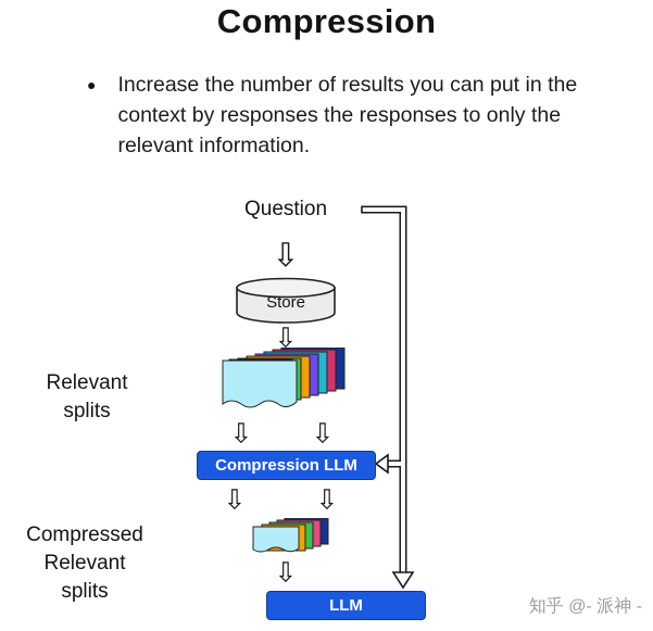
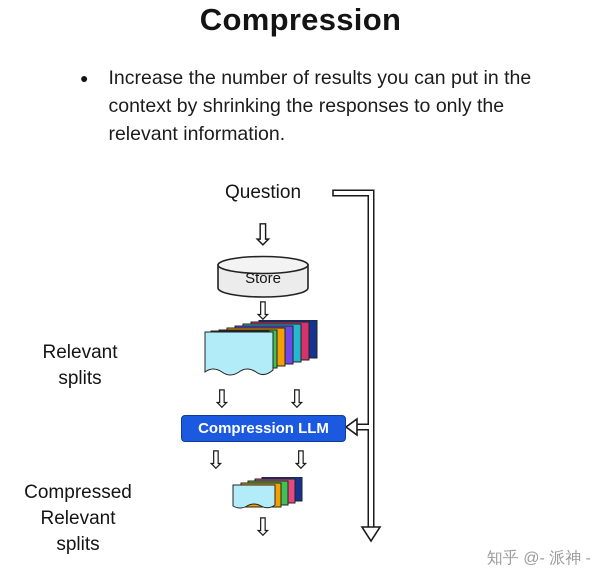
  Compression
  ●
- Increase the number of results you can put in the context by responses the responses to only the relevant information.
+ Increase the number of results you can put in the context by shrinking the responses to only the relevant information.
  Question
  ⇩
  Store
  ⇩
  Relevant
  splits
  ⇩
  ⇩
  Compression LLM
  ⇩
  ⇩
  Compressed
  Relevant
  splits
  ⇩
- LLM
  知乎 @- 派神 -
